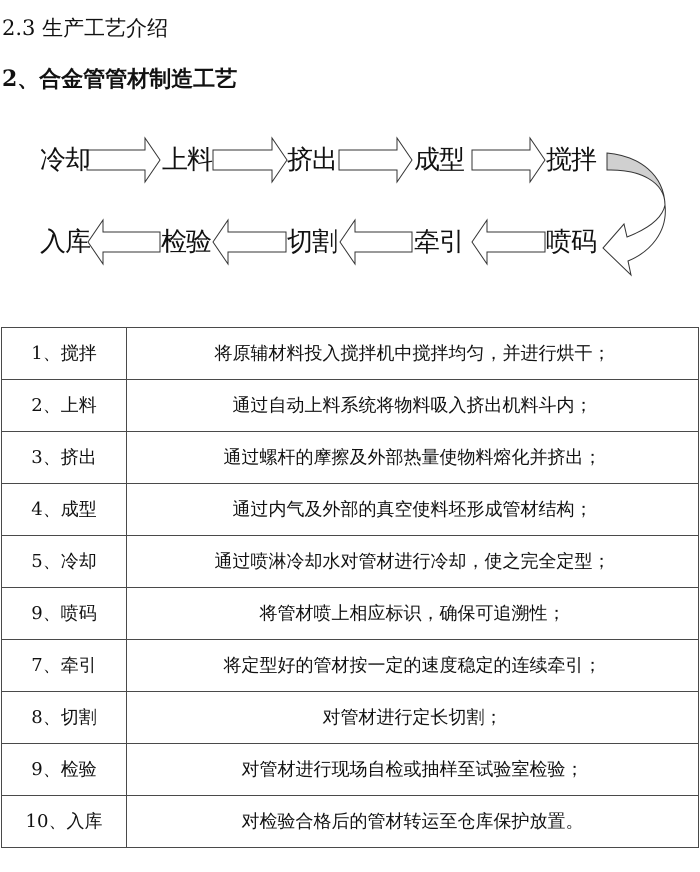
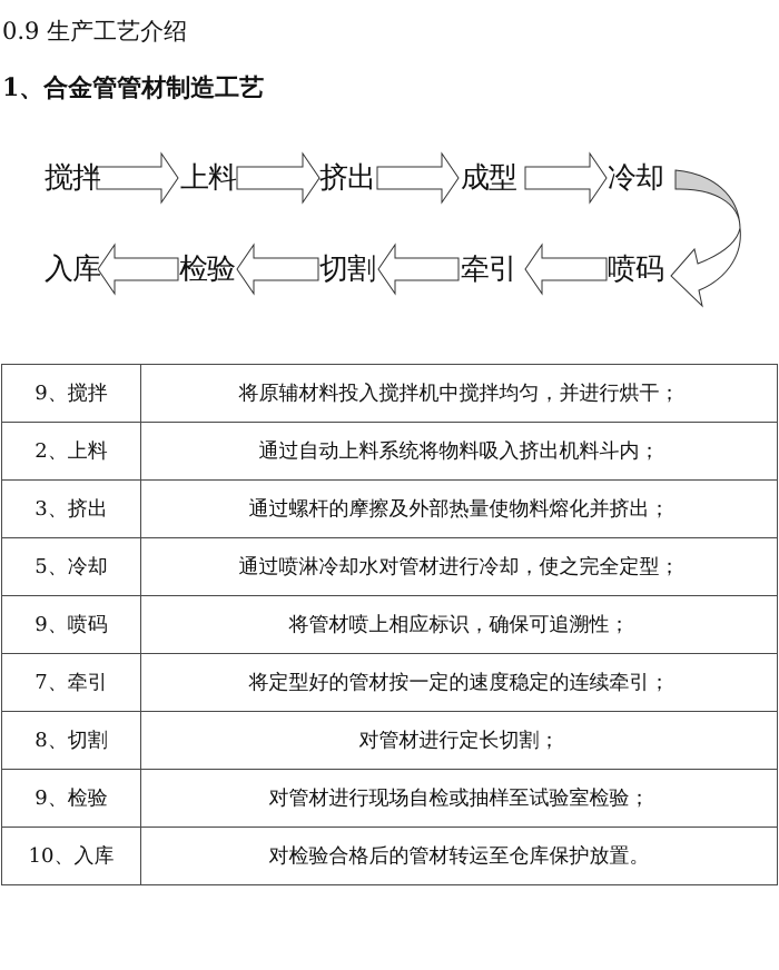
- 2.3 生产工艺介绍
+ 0.9 生产工艺介绍
- 2、合金管管材制造工艺
+ 1、合金管管材制造工艺
- 冷却
+ 搅拌
  上料
  挤出
  成型
- 搅拌
+ 冷却
  入库
  检验
  切割
  牵引
  喷码
- 1、搅拌	将原辅材料投入搅拌机中搅拌均匀，并进行烘干；
+ 9、搅拌	将原辅材料投入搅拌机中搅拌均匀，并进行烘干；
  2、上料	通过自动上料系统将物料吸入挤出机料斗内；
  3、挤出	通过螺杆的摩擦及外部热量使物料熔化并挤出；
- 4、成型	通过内气及外部的真空使料坯形成管材结构；
  5、冷却	通过喷淋冷却水对管材进行冷却，使之完全定型；
  9、喷码	将管材喷上相应标识，确保可追溯性；
  7、牵引	将定型好的管材按一定的速度稳定的连续牵引；
  8、切割	对管材进行定长切割；
  9、检验	对管材进行现场自检或抽样至试验室检验；
  10、入库	对检验合格后的管材转运至仓库保护放置。
